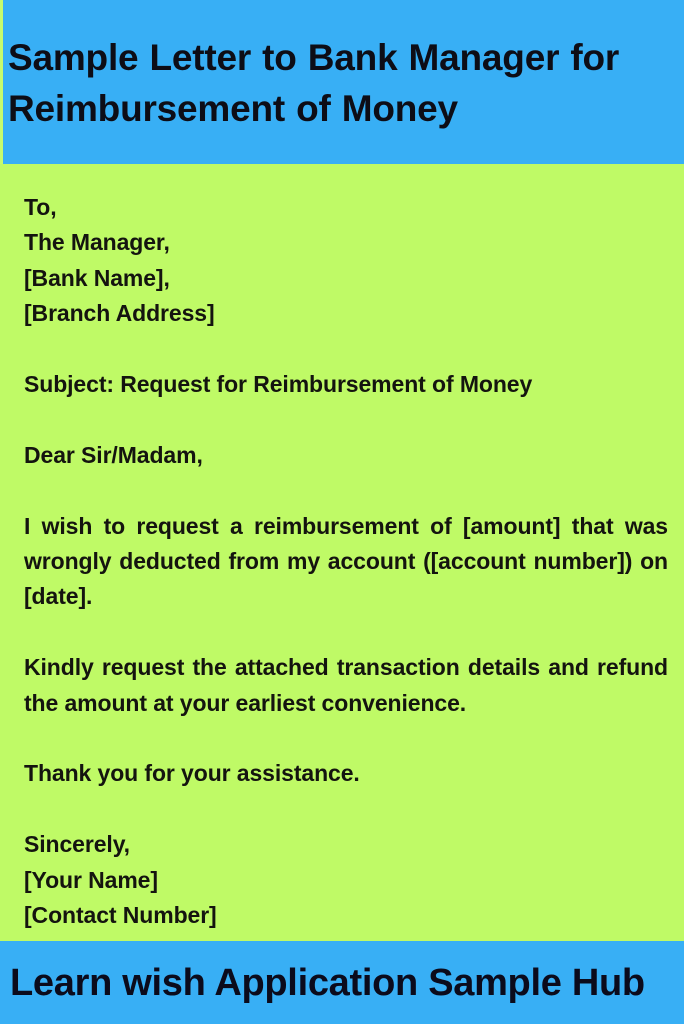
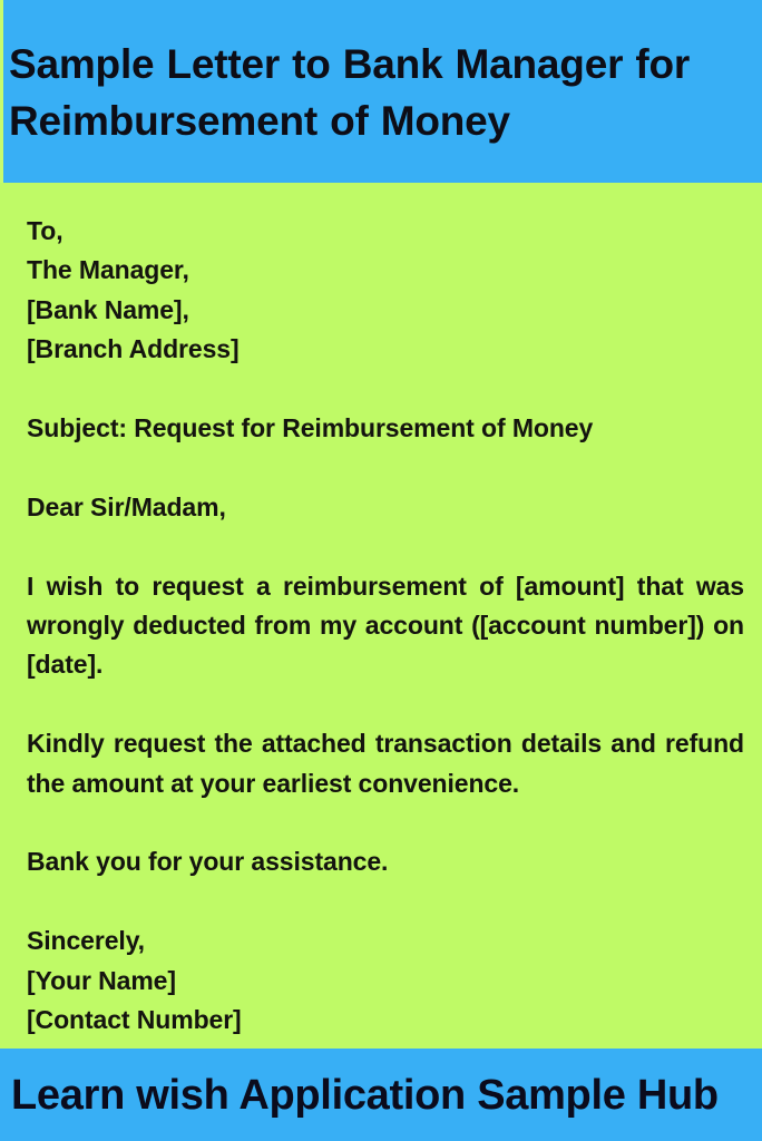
  Sample Letter to Bank Manager for Reimbursement of Money
  To,
  The Manager,
  [Bank Name],
  [Branch Address]
  Subject: Request for Reimbursement of Money
  Dear Sir/Madam,
  I wish to request a reimbursement of [amount] that was wrongly deducted from my account ([account number]) on [date].
  Kindly request the attached transaction details and refund the amount at your earliest convenience.
- Thank you for your assistance.
+ Bank you for your assistance.
  Sincerely,
  [Your Name]
  [Contact Number]
  Learn wish Application Sample Hub
